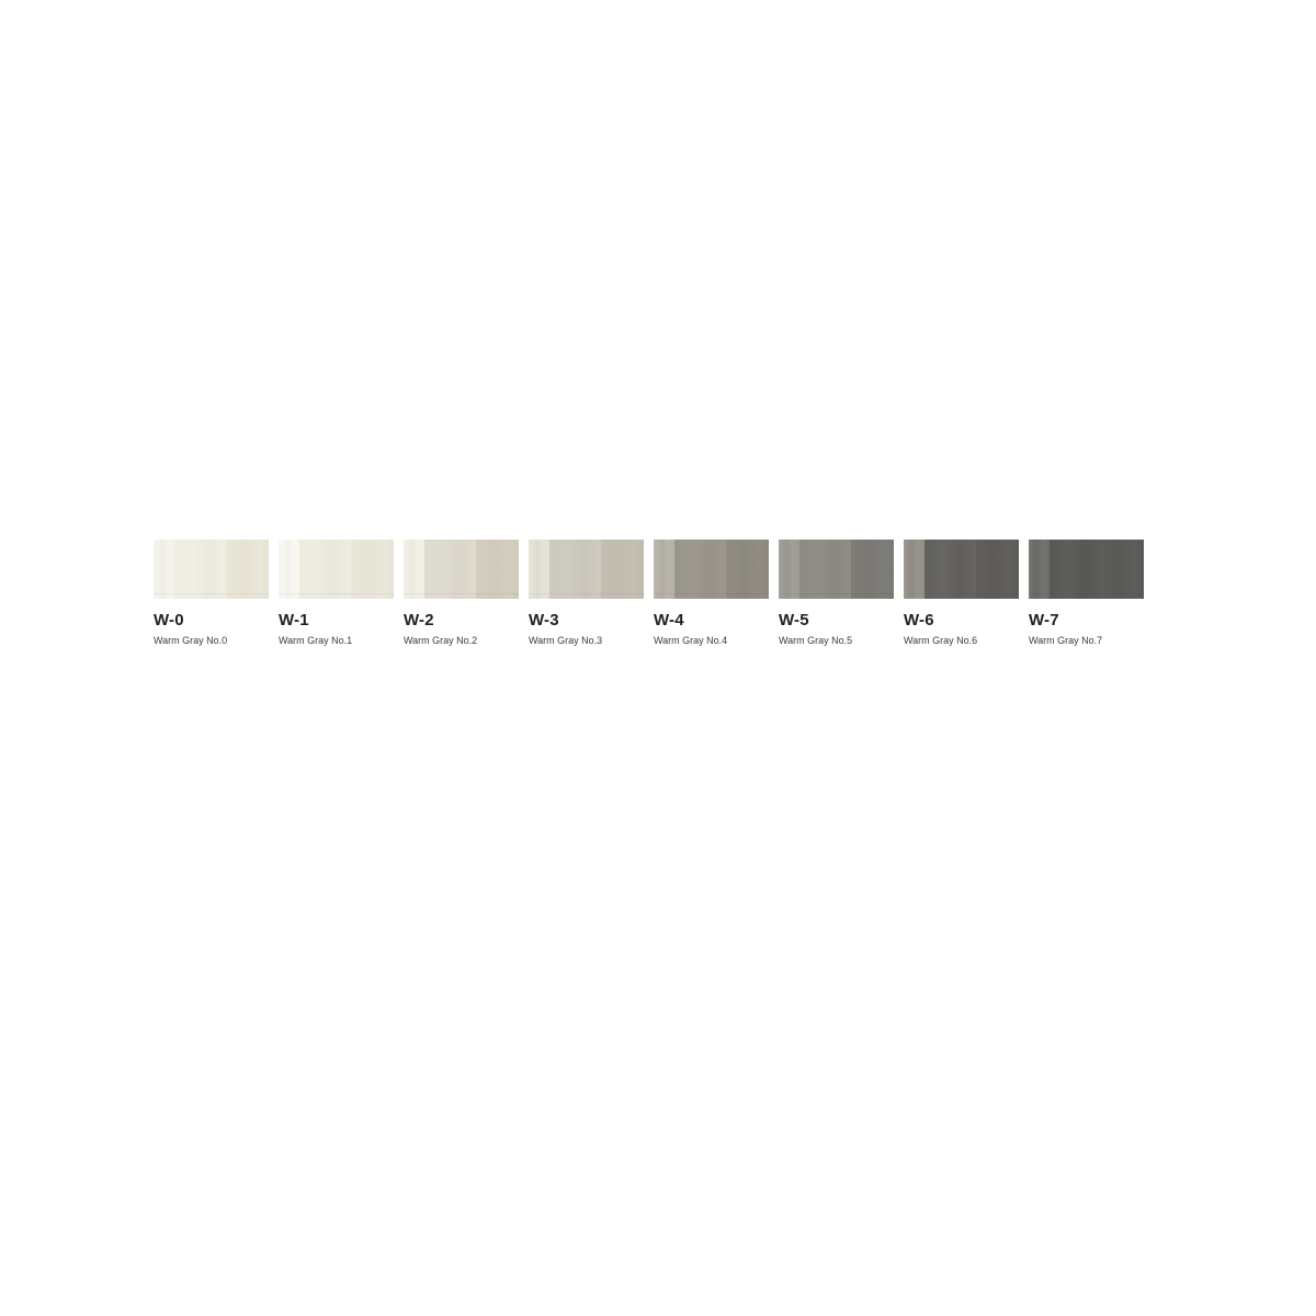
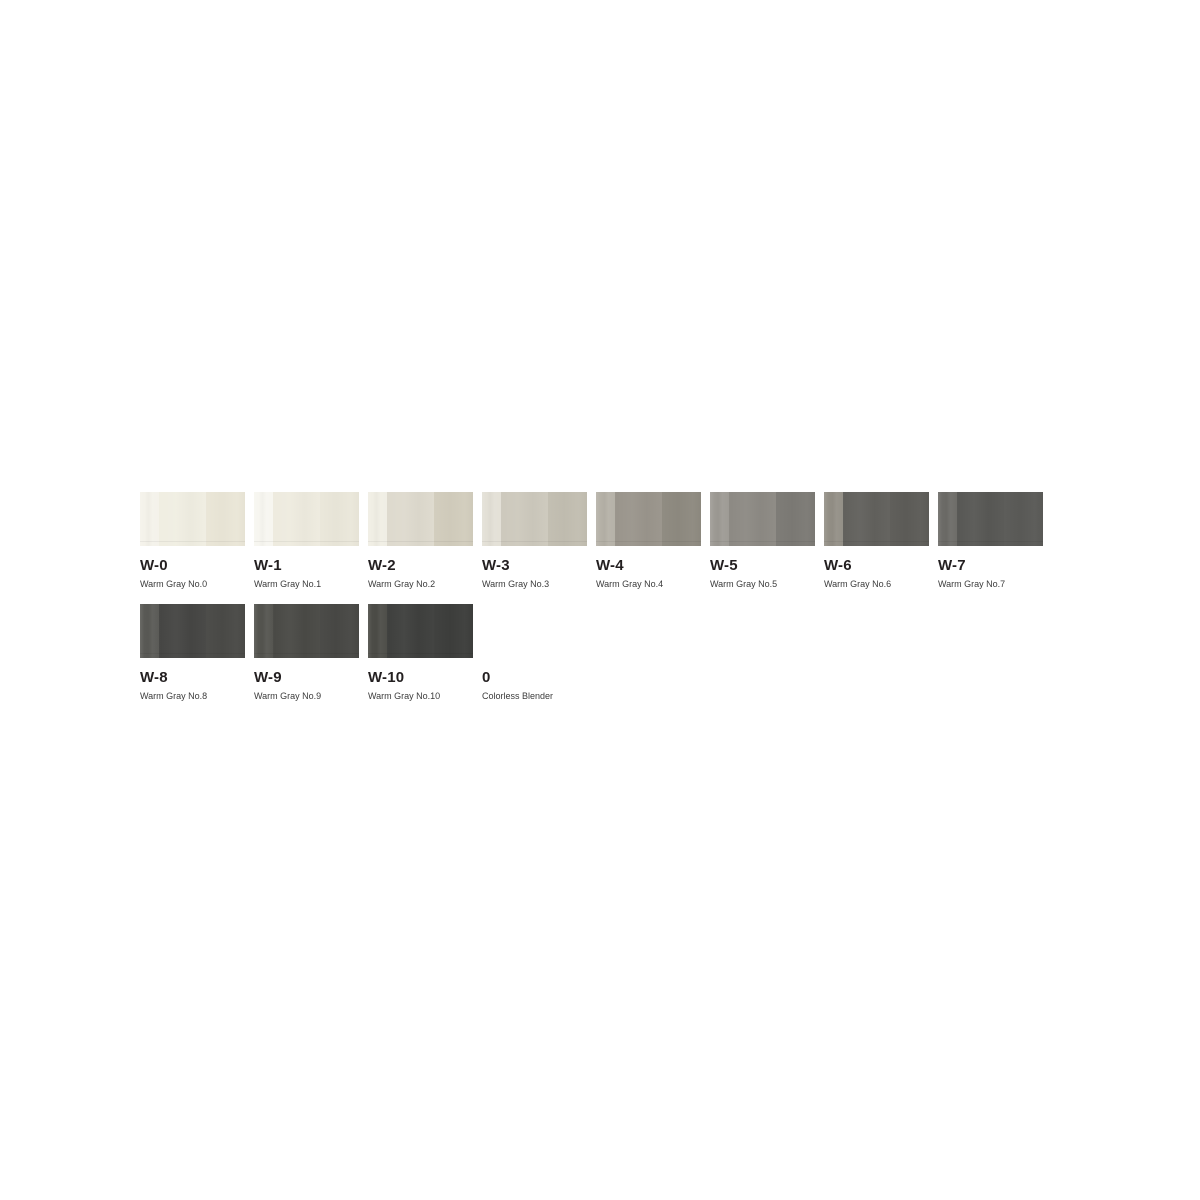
  W-0
  Warm Gray No.0
  W-1
  Warm Gray No.1
  W-2
  Warm Gray No.2
  W-3
  Warm Gray No.3
  W-4
  Warm Gray No.4
  W-5
  Warm Gray No.5
  W-6
  Warm Gray No.6
  W-7
  Warm Gray No.7
+ W-8
+ Warm Gray No.8
+ W-9
+ Warm Gray No.9
+ W-10
+ Warm Gray No.10
+ 0
+ Colorless Blender
